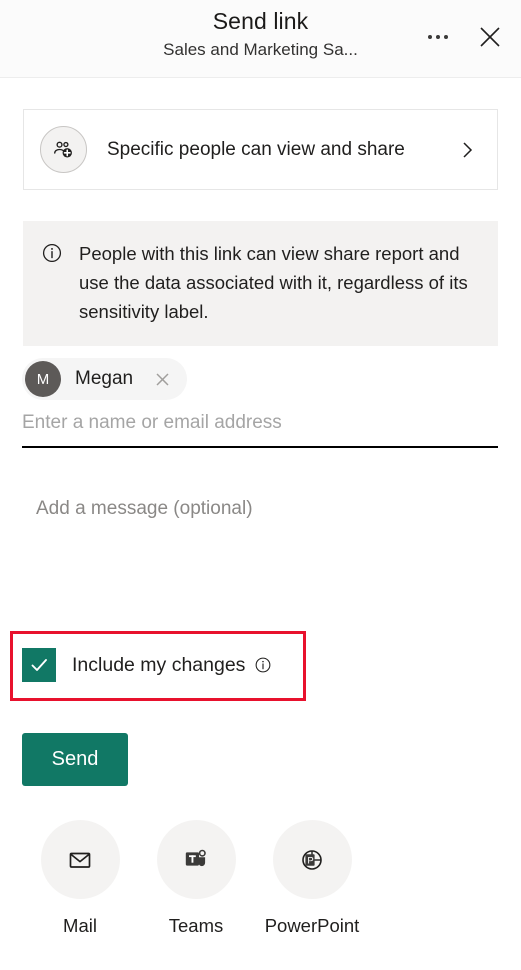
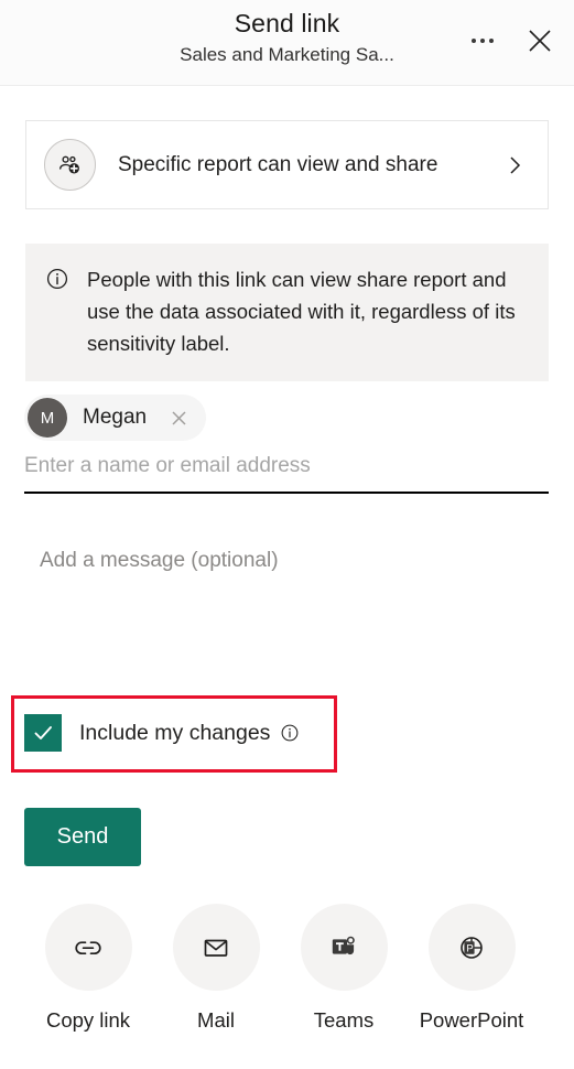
  Send link
  Sales and Marketing Sa...
- Specific people can view and share
+ Specific report can view and share
  People with this link can view share report and use the data associated with it, regardless of its sensitivity label.
  M
  Megan
  Enter a name or email address
  Add a message (optional)
  Include my changes
  Send
+ Copy link
  Mail
  Teams
  P
  PowerPoint
